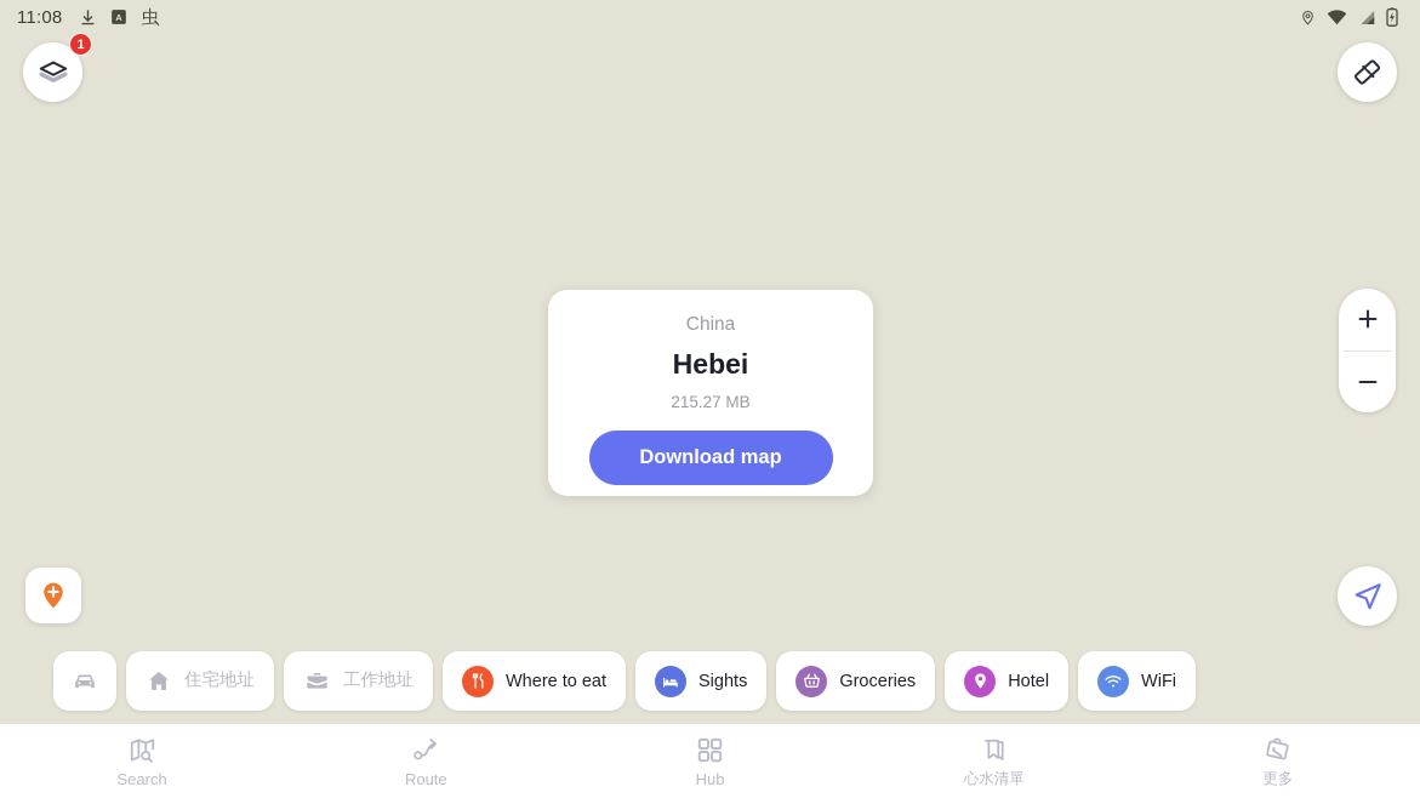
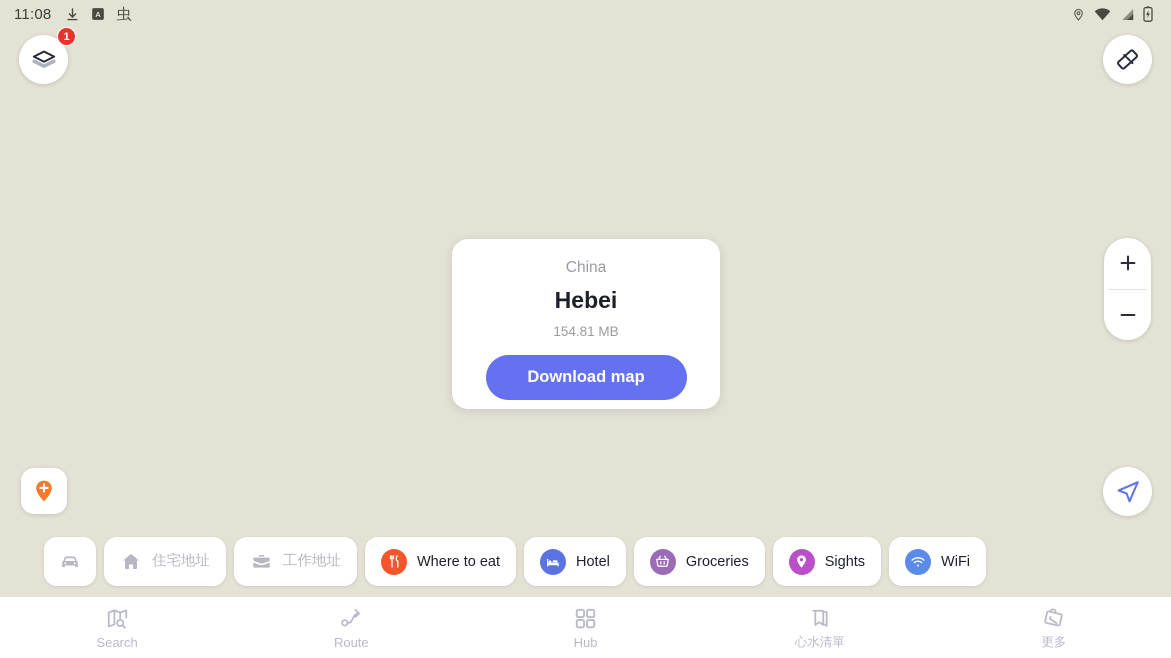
  11:08
  A
  虫
  1
  China
  Hebei
- 215.27 MB
+ 154.81 MB
  Download map
  住宅地址
  工作地址
  Where to eat
- Sights
+ Hotel
  Groceries
- Hotel
+ Sights
  WiFi
  Search
  Route
  Hub
  心水清單
  更多
